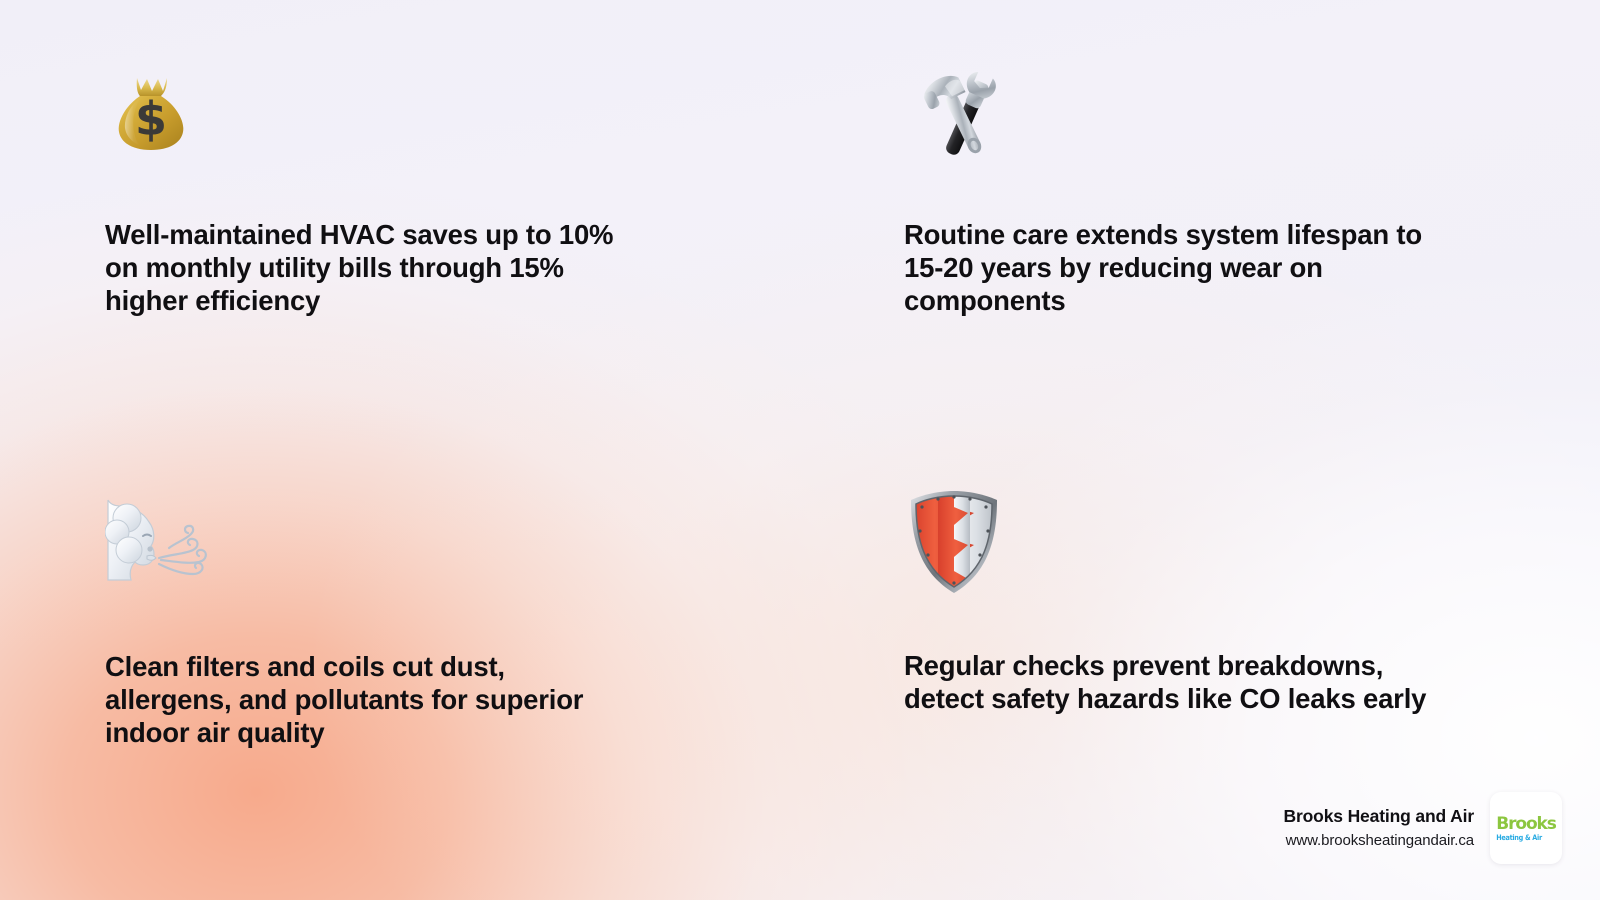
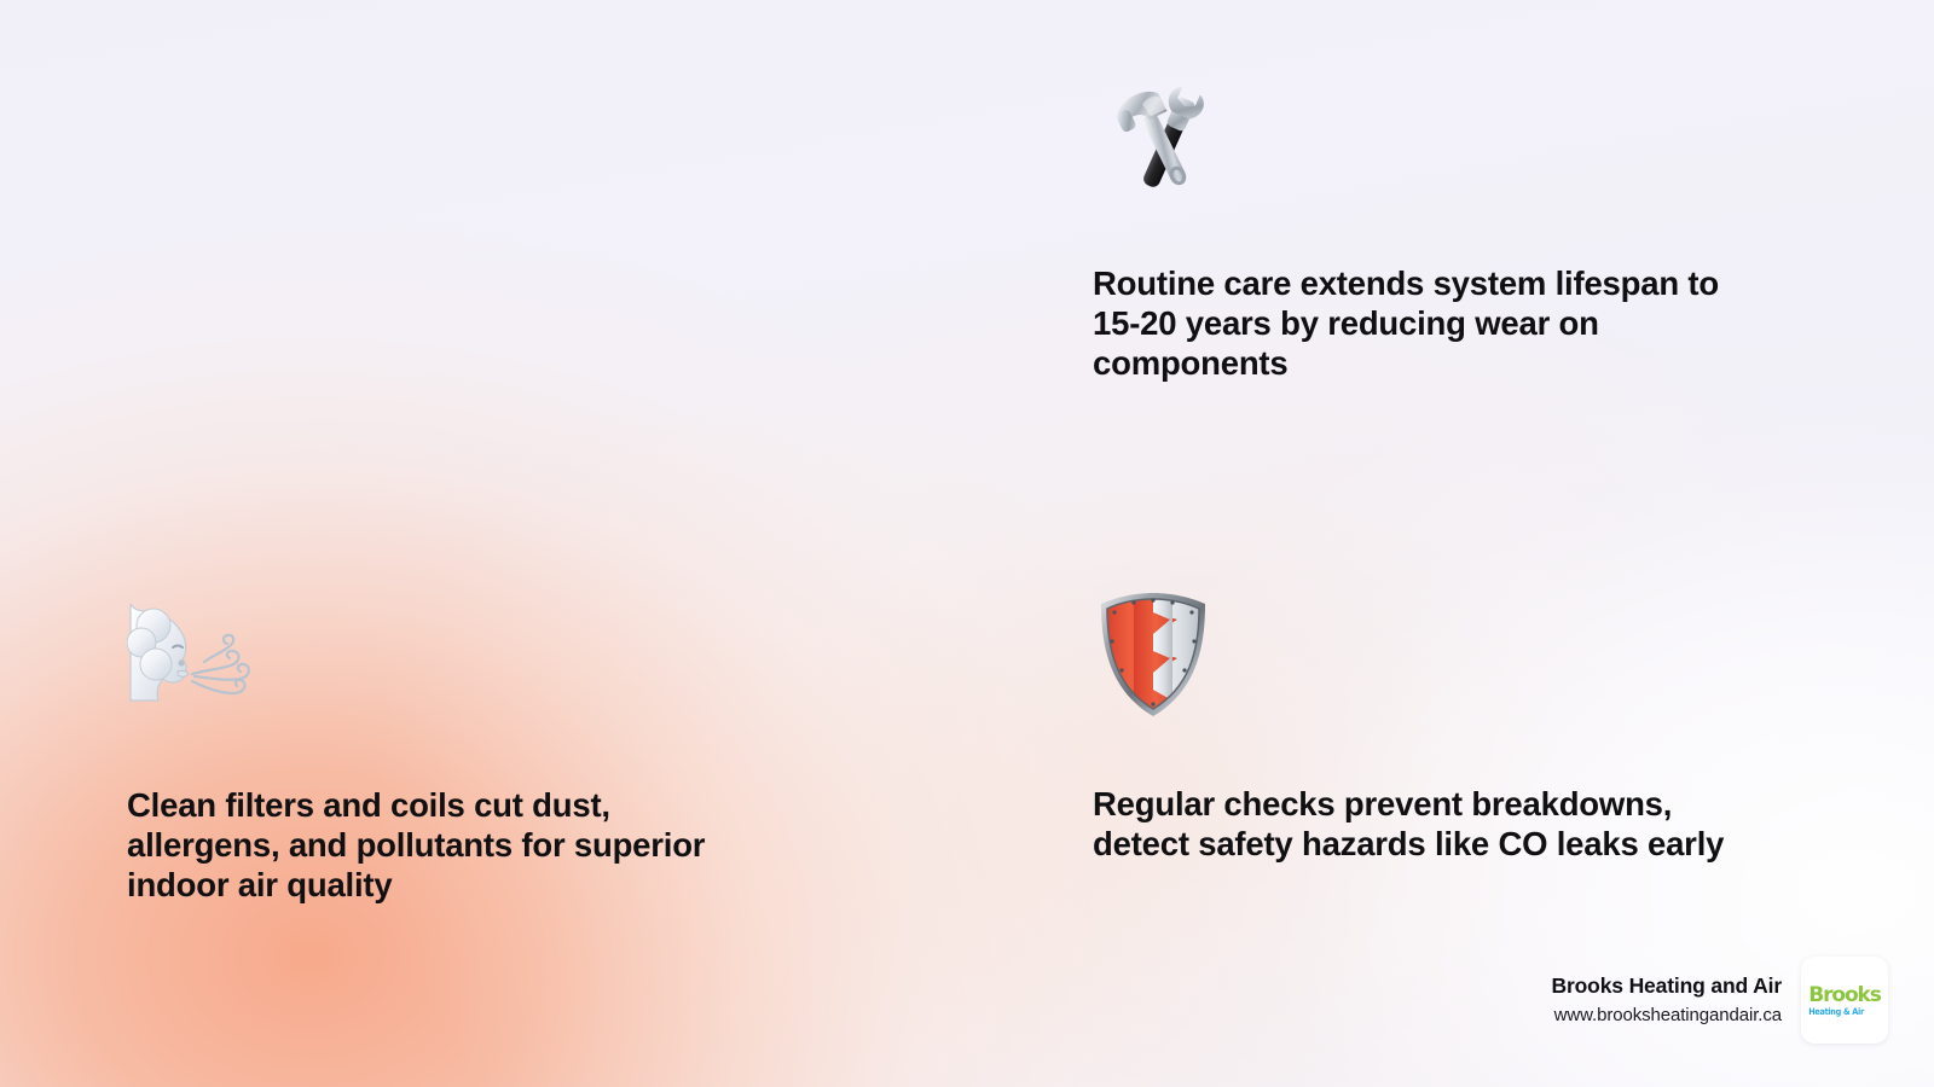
- $
- Well-maintained HVAC saves up to 10%
- on monthly utility bills through 15%
- higher efficiency
  Routine care extends system lifespan to
  15-20 years by reducing wear on
  components
  Clean filters and coils cut dust,
  allergens, and pollutants for superior
  indoor air quality
  Regular checks prevent breakdowns,
  detect safety hazards like CO leaks early
  Brooks Heating and Air
  www.brooksheatingandair.ca
  Brooks
  Heating & Air
